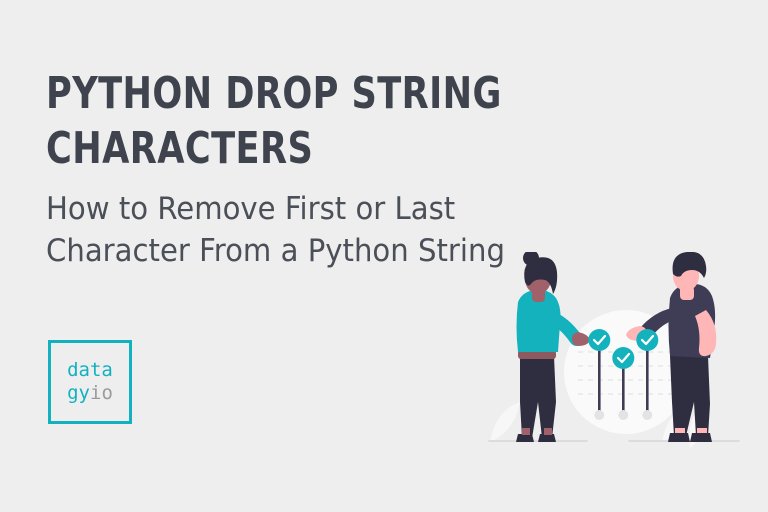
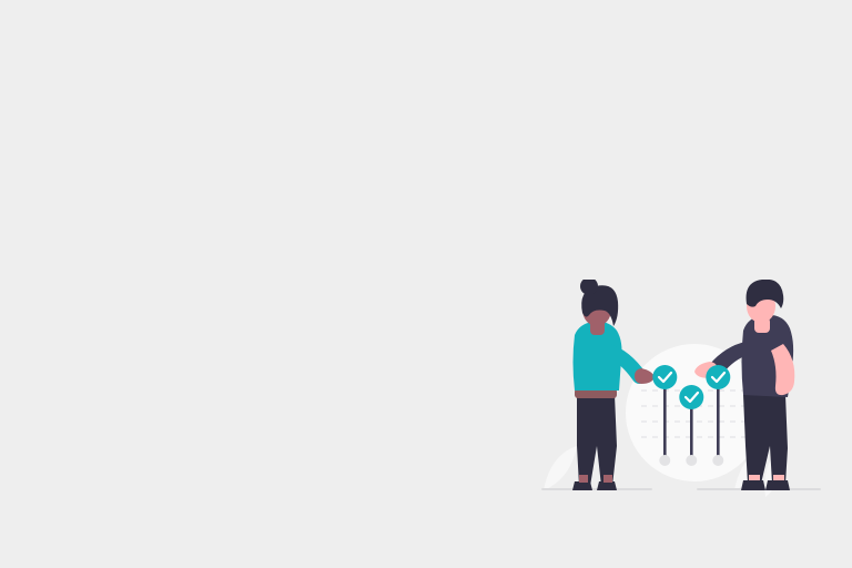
- PYTHON DROP STRING
- CHARACTERS
- How to Remove First or Last
- Character From a Python String
- data
- gyio
